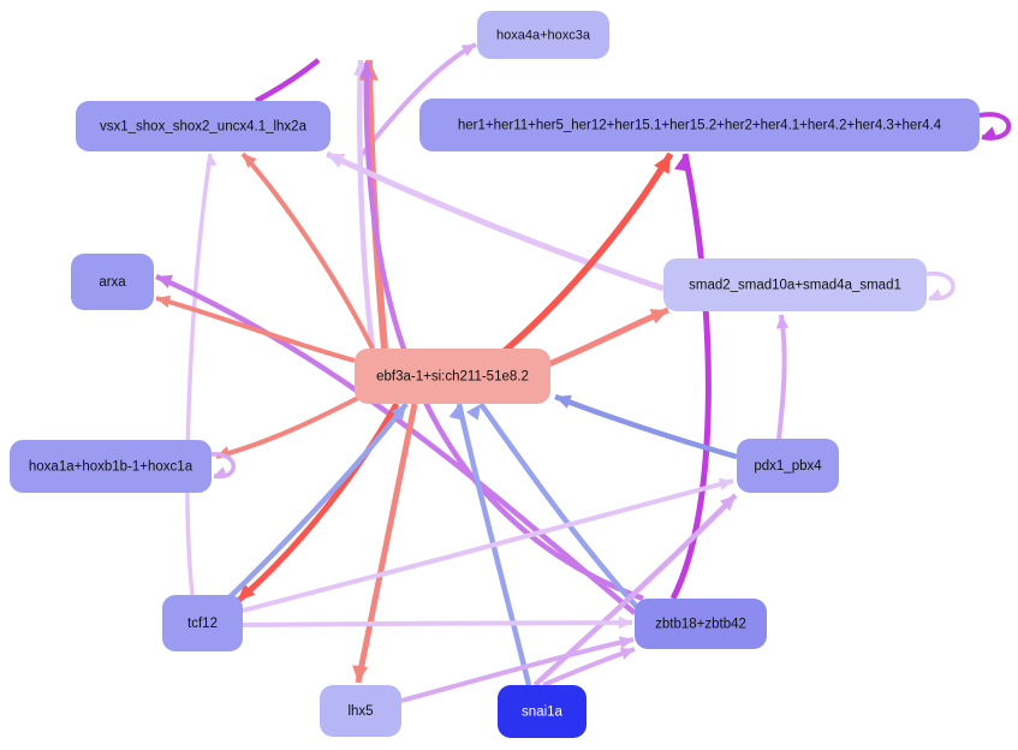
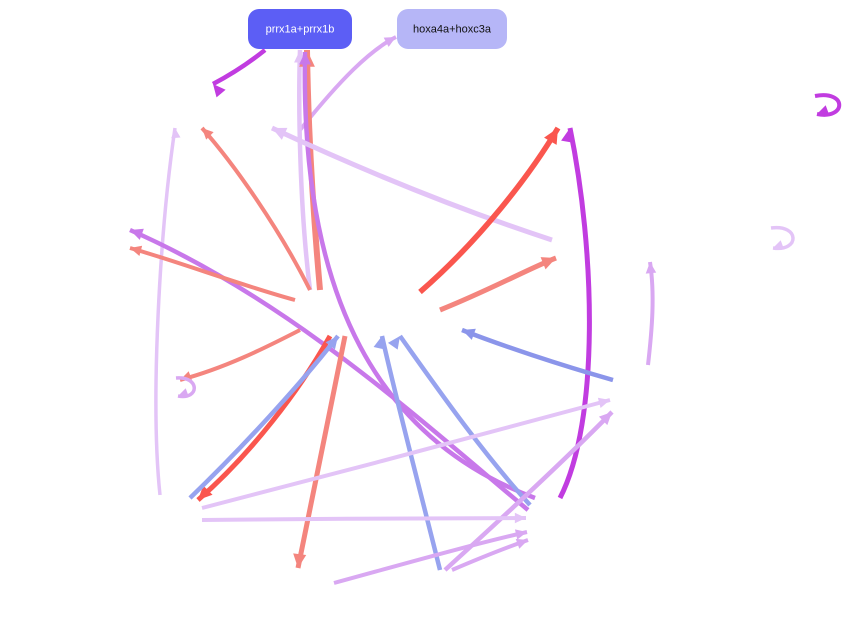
+ prrx1a+prrx1b
  hoxa4a+hoxc3a
- vsx1_shox_shox2_uncx4.1_lhx2a
- her1+her11+her5_her12+her15.1+her15.2+her2+her4.1+her4.2+her4.3+her4.4
- arxa
- smad2_smad10a+smad4a_smad1
- ebf3a-1+si:ch211-51e8.2
- hoxa1a+hoxb1b-1+hoxc1a
- pdx1_pbx4
- tcf12
- zbtb18+zbtb42
- lhx5
- snai1a
